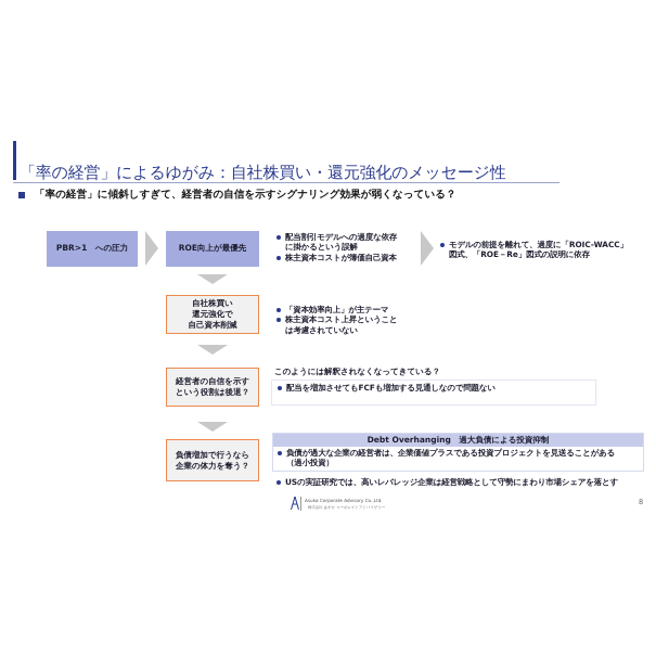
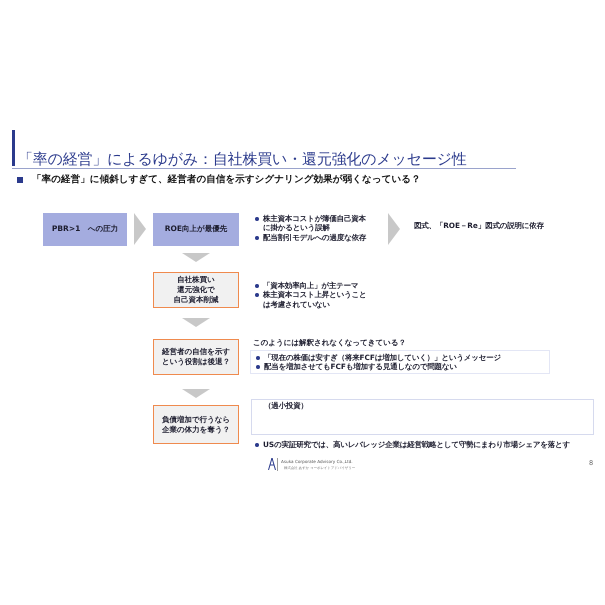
  「率の経営」によるゆがみ：自社株買い・還元強化のメッセージ性
  「率の経営」に傾斜しすぎて、経営者の自信を示すシグナリング効果が弱くなっている？
  PBR>1 への圧力
  ROE向上が最優先
- 配当割引モデルへの過度な依存
+ 株主資本コストが簿価自己資本
  に掛かるという誤解
- 株主資本コストが簿価自己資本
+ 配当割引モデルへの過度な依存
- モデルの前提を離れて、過度に「ROIC-WACC」
  図式、「ROE－Re」図式の説明に依存
  自社株買い
  還元強化で
  自己資本削減
  「資本効率向上」が主テーマ
  株主資本コスト上昇ということ
  は考慮されていない
  経営者の自信を示す
  という役割は後退？
  このようには解釈されなくなってきている？
+ 「現在の株価は安すぎ（将来FCFは増加していく）」というメッセージ
  配当を増加させてもFCFも増加する見通しなので問題ない
  負債増加で行うなら
  企業の体力を奪う？
- Debt Overhanging 過大負債による投資抑制
- 負債が過大な企業の経営者は、企業価値プラスである投資プロジェクトを見送ることがある
  （過小投資）
  USの実証研究では、高いレバレッジ企業は経営戦略として守勢にまわり市場シェアを落とす
  8
